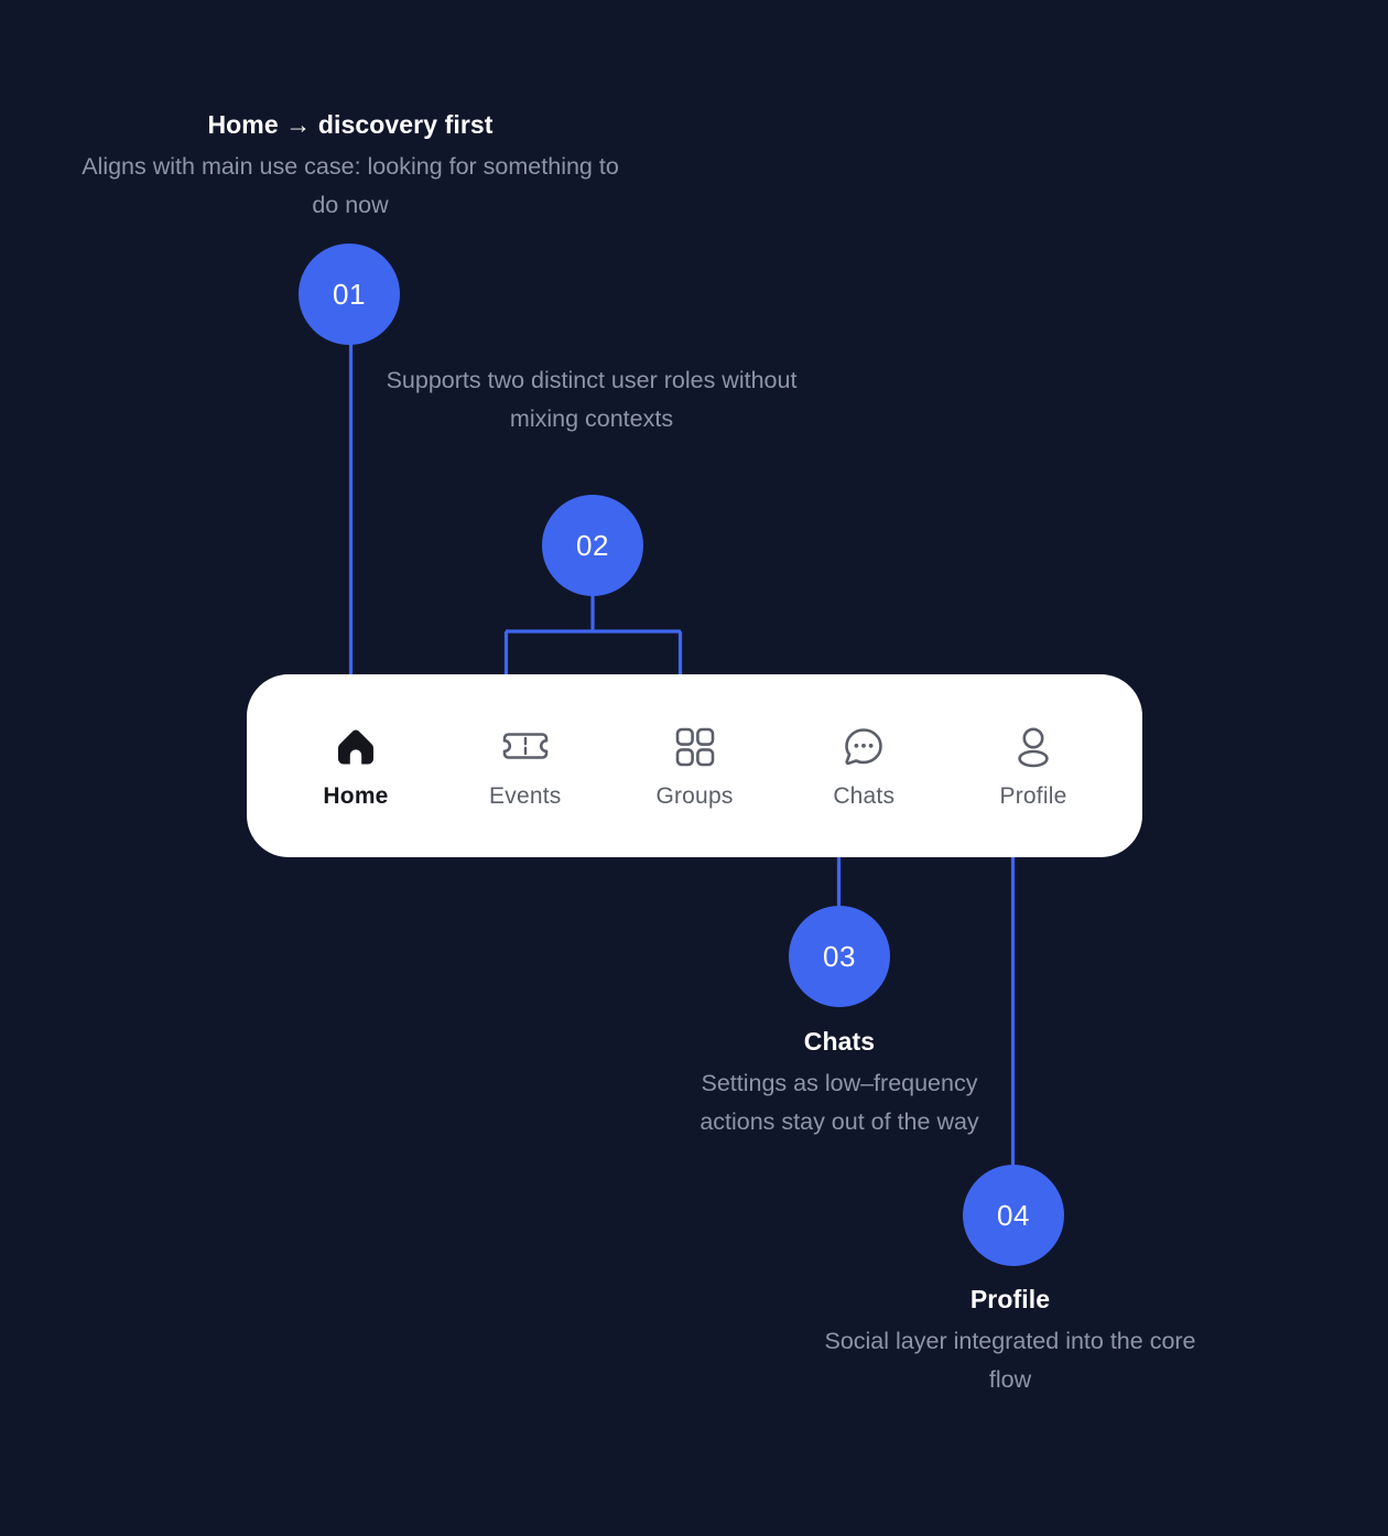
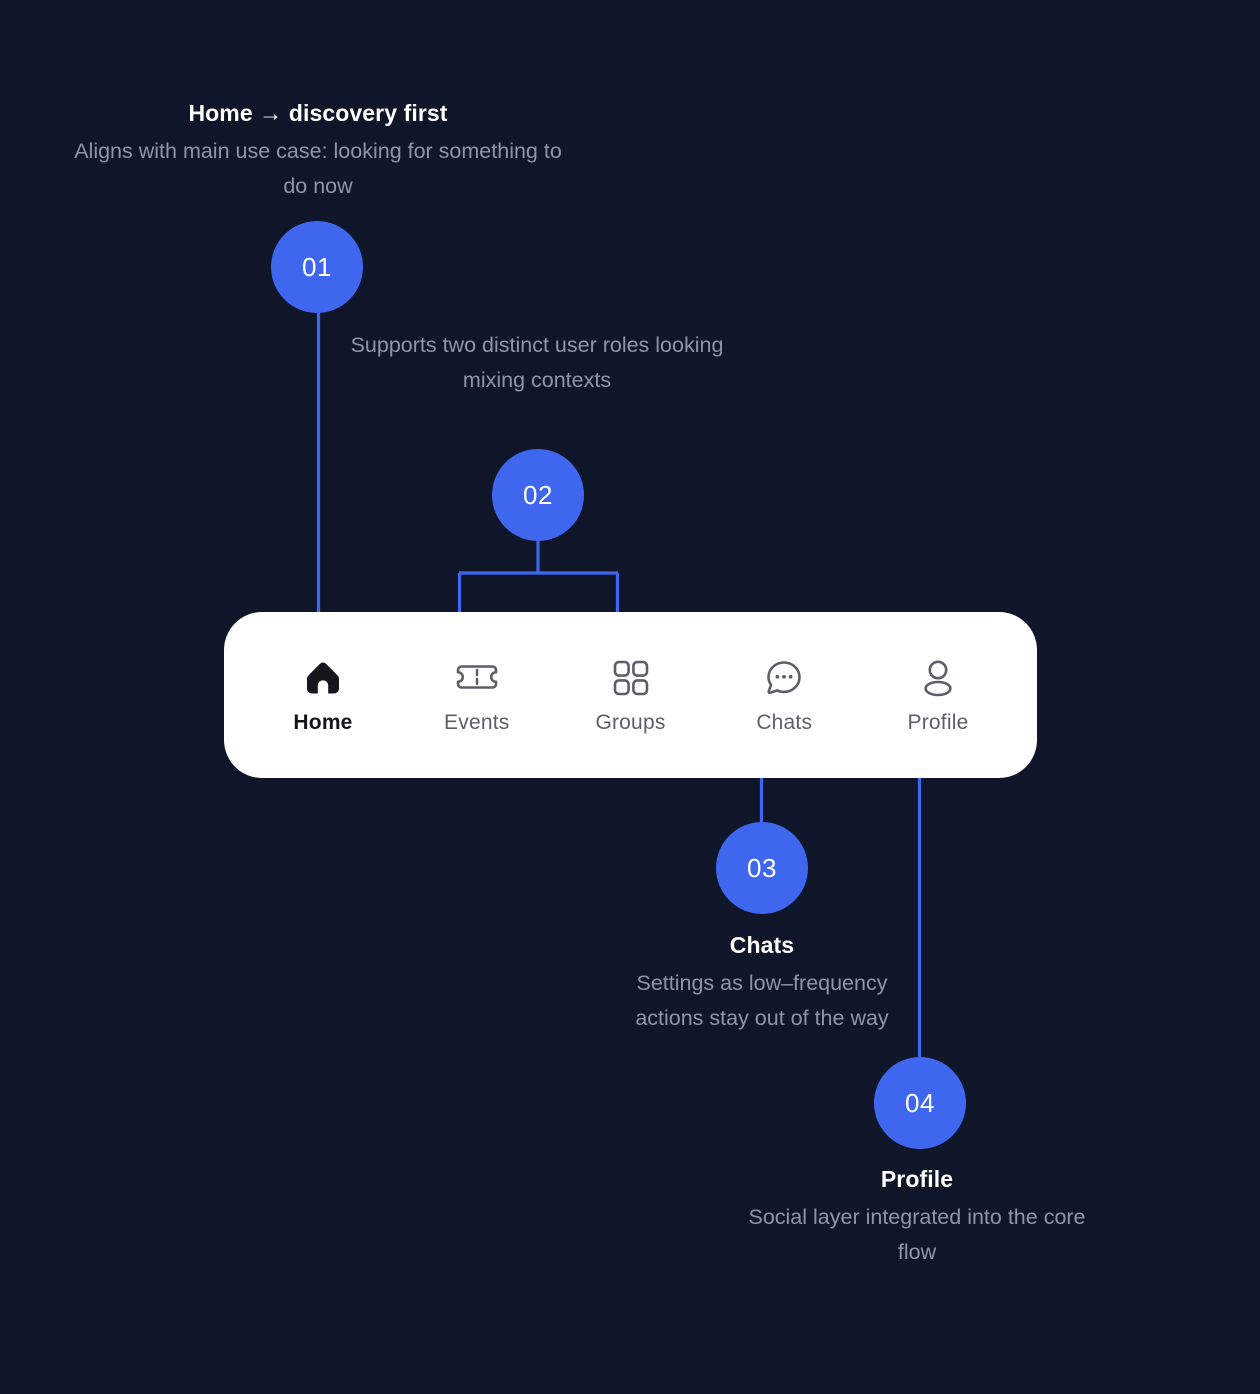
  Home → discovery first
  Aligns with main use case: looking for something to do now
- Supports two distinct user roles without mixing contexts
+ Supports two distinct user roles looking mixing contexts
  Chats
  Settings as low–frequency actions stay out of the way
  Profile
  Social layer integrated into the core flow
  01
  02
  03
  04
  Home
  Events
  Groups
  Chats
  Profile
